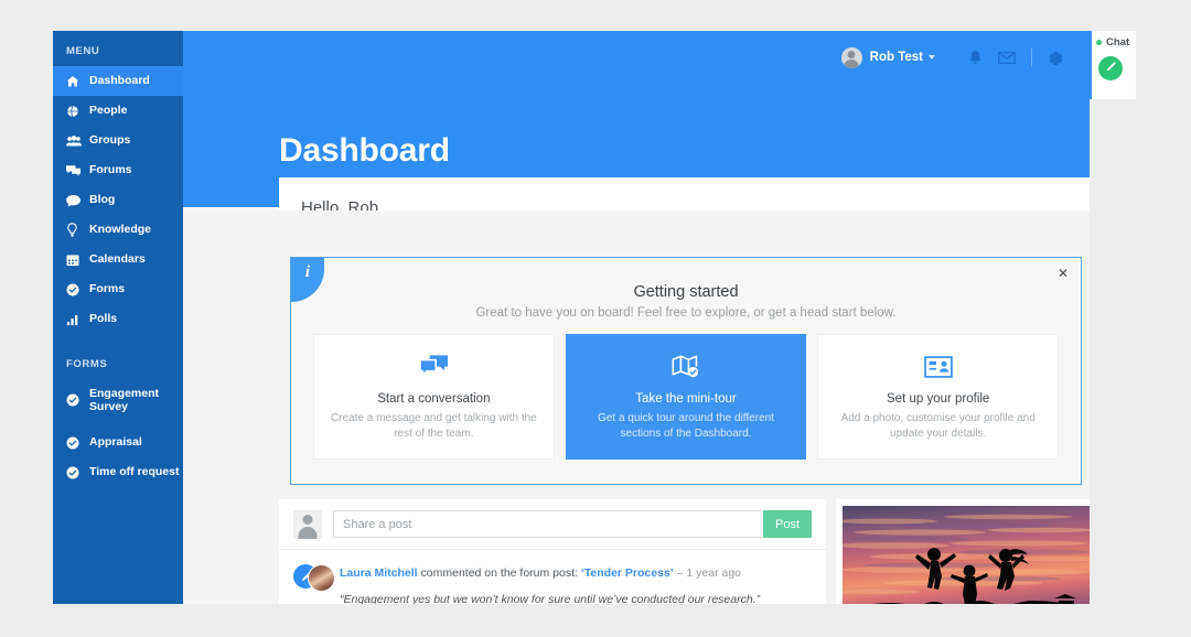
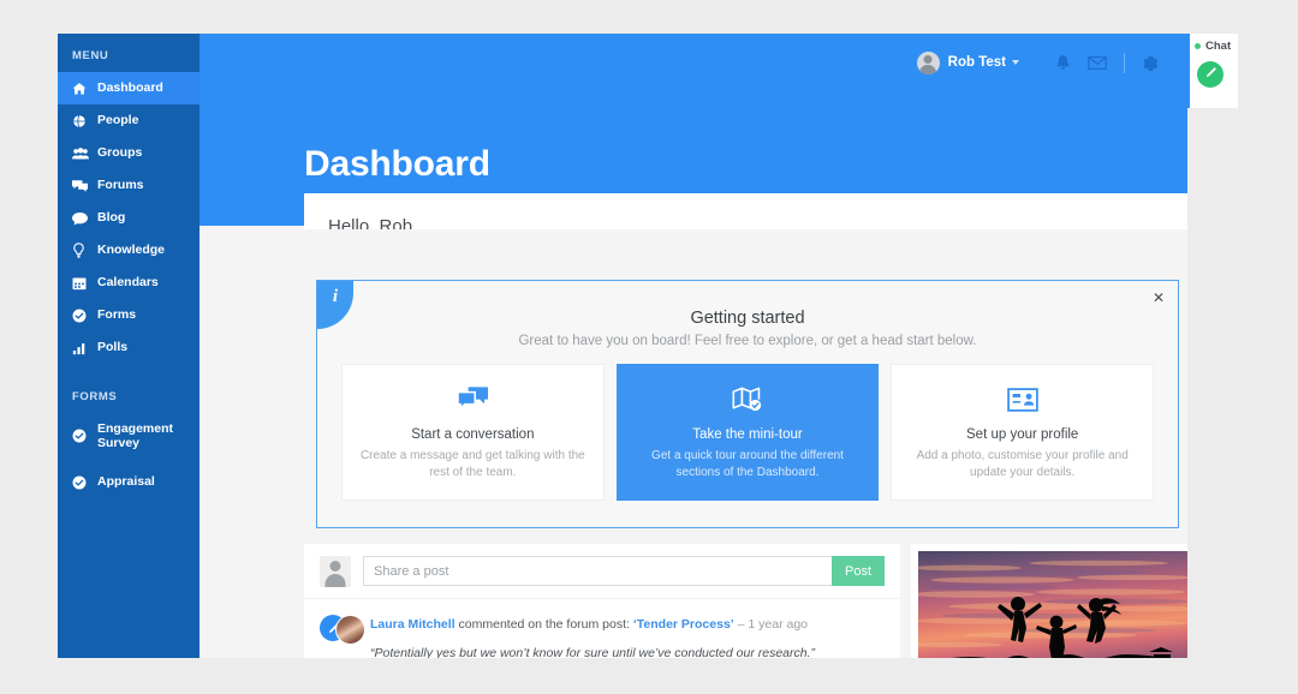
  MENU
  Dashboard
  People
  Groups
  Forums
  Blog
  Knowledge
  Calendars
  Forms
  Polls
  FORMS
  Engagement Survey
  Appraisal
- Time off request
  Rob Test
  Dashboard
  Hello, Rob
  i
  ✕
  Getting started
  Great to have you on board! Feel free to explore, or get a head start below.
  Start a conversation
  Create a message and get talking with the rest of the team.
  Take the mini-tour
  Get a quick tour around the different sections of the Dashboard.
  Set up your profile
  Add a photo, customise your profile and update your details.
  Share a post
  Post
  Laura Mitchell commented on the forum post: ‘Tender Process’ – 1 year ago
- “Engagement yes but we won’t know for sure until we’ve conducted our research.”
+ “Potentially yes but we won’t know for sure until we’ve conducted our research.”
  Chat
